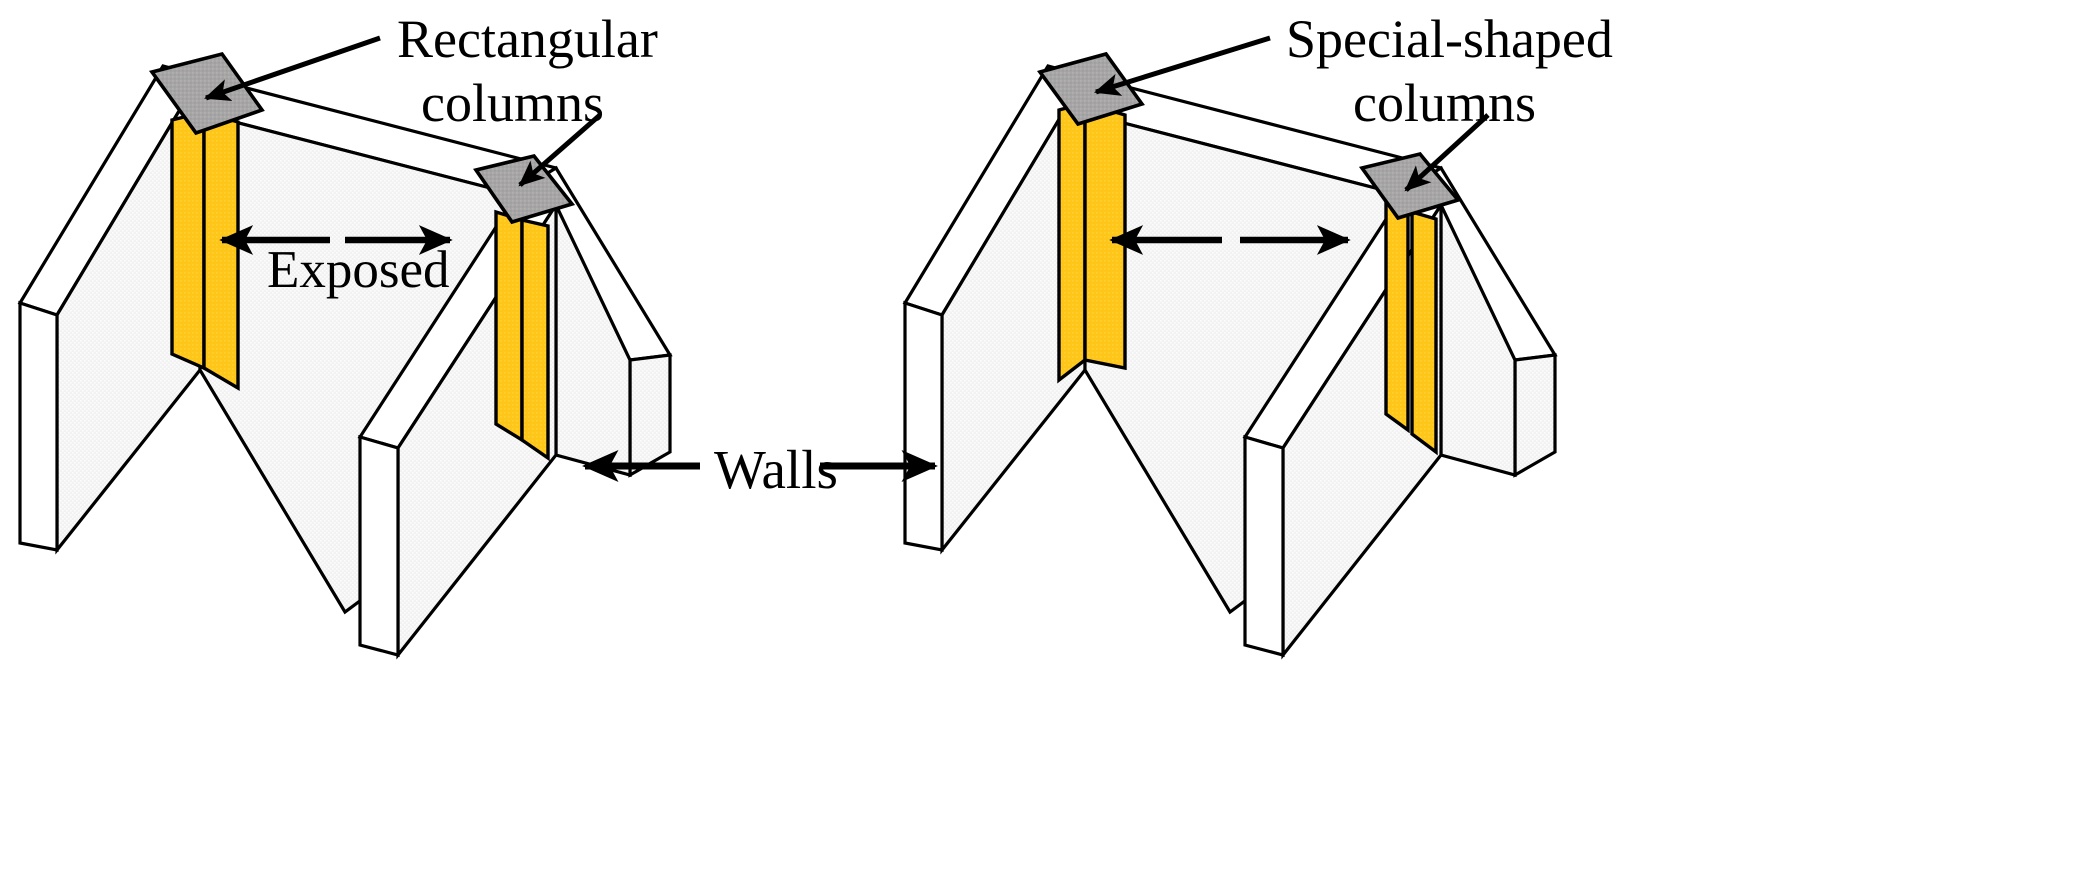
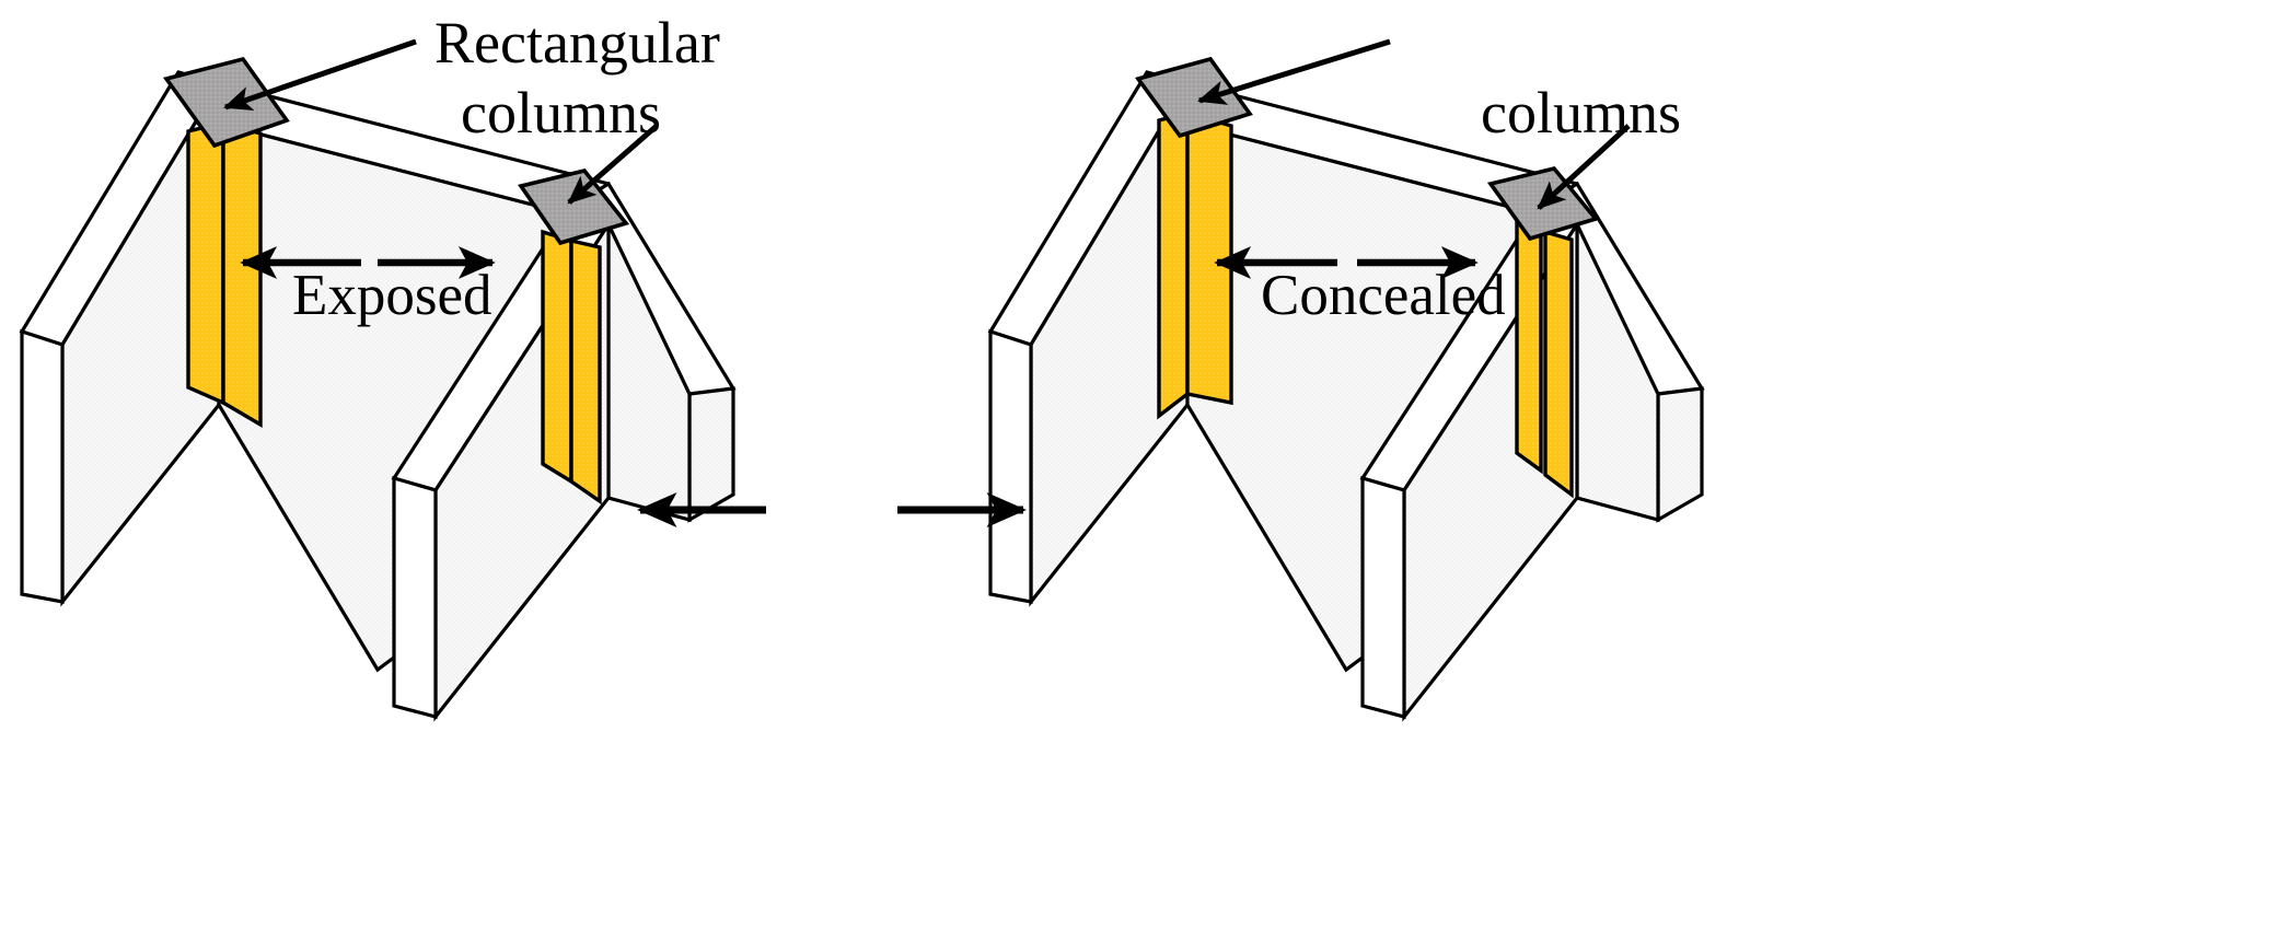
  Rectangular
  columns
  Exposed
- Walls
- Special-shaped
  columns
+ Concealed
